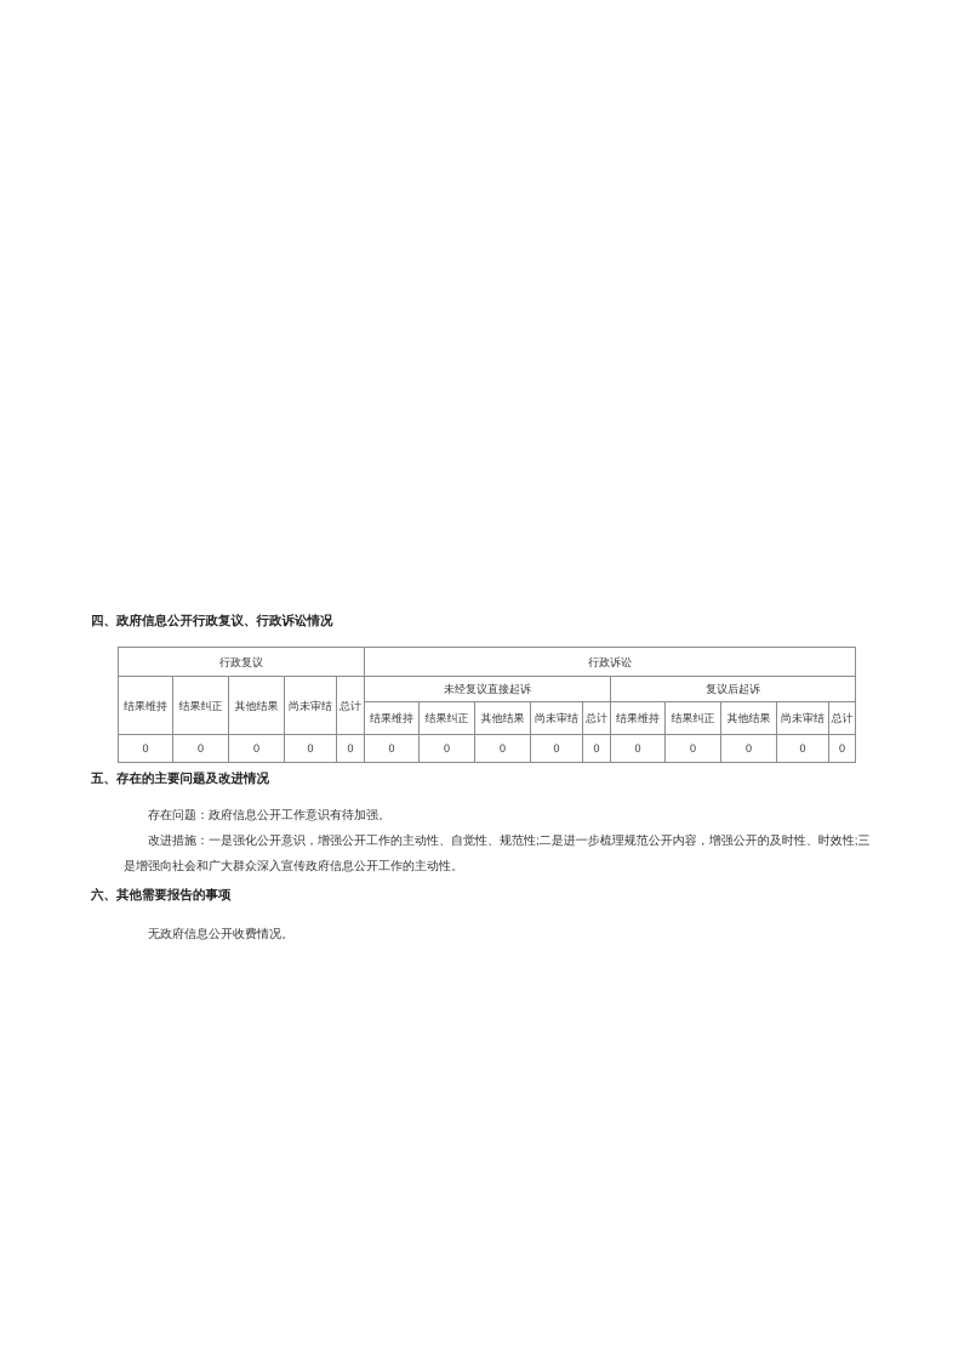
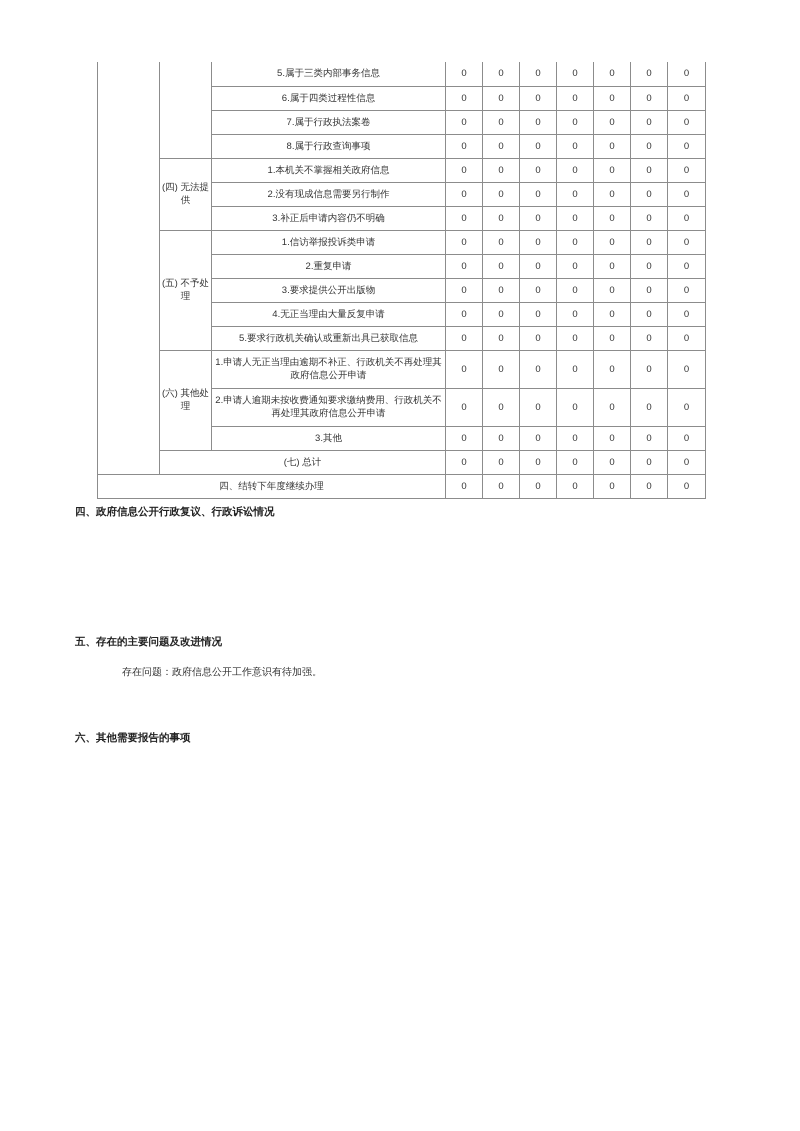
+ 		5.属于三类内部事务信息	0	0	0	0	0	0	0
+ 6.属于四类过程性信息	0	0	0	0	0	0	0
+ 7.属于行政执法案卷	0	0	0	0	0	0	0
+ 8.属于行政查询事项	0	0	0	0	0	0	0
+ (四) 无法提供	1.本机关不掌握相关政府信息	0	0	0	0	0	0	0
+ 2.没有现成信息需要另行制作	0	0	0	0	0	0	0
+ 3.补正后申请内容仍不明确	0	0	0	0	0	0	0
+ (五) 不予处理	1.信访举报投诉类申请	0	0	0	0	0	0	0
+ 2.重复申请	0	0	0	0	0	0	0
+ 3.要求提供公开出版物	0	0	0	0	0	0	0
+ 4.无正当理由大量反复申请	0	0	0	0	0	0	0
+ 5.要求行政机关确认或重新出具已获取信息	0	0	0	0	0	0	0
+ (六) 其他处理	1.申请人无正当理由逾期不补正、行政机关不再处理其政府信息公开申请	0	0	0	0	0	0	0
+ 2.申请人逾期未按收费通知要求缴纳费用、行政机关不再处理其政府信息公开申请	0	0	0	0	0	0	0
+ 3.其他	0	0	0	0	0	0	0
+ (七) 总计	0	0	0	0	0	0	0
+ 四、结转下年度继续办理	0	0	0	0	0	0	0
  四、政府信息公开行政复议、行政诉讼情况
- 行政复议	行政诉讼
- 结果维持	结果纠正	其他结果	尚未审结	总计	未经复议直接起诉	复议后起诉
- 结果维持	结果纠正	其他结果	尚未审结	总计	结果维持	结果纠正	其他结果	尚未审结	总计
- 0	0	0	0	0	0	0	0	0	0	0	0	0	0	0
  五、存在的主要问题及改进情况
  存在问题：政府信息公开工作意识有待加强。
- 改进措施：一是强化公开意识，增强公开工作的主动性、自觉性、规范性;二是进一步梳理规范公开内容，增强公开的及时性、时效性;三是增强向社会和广大群众深入宣传政府信息公开工作的主动性。
  六、其他需要报告的事项
- 无政府信息公开收费情况。
